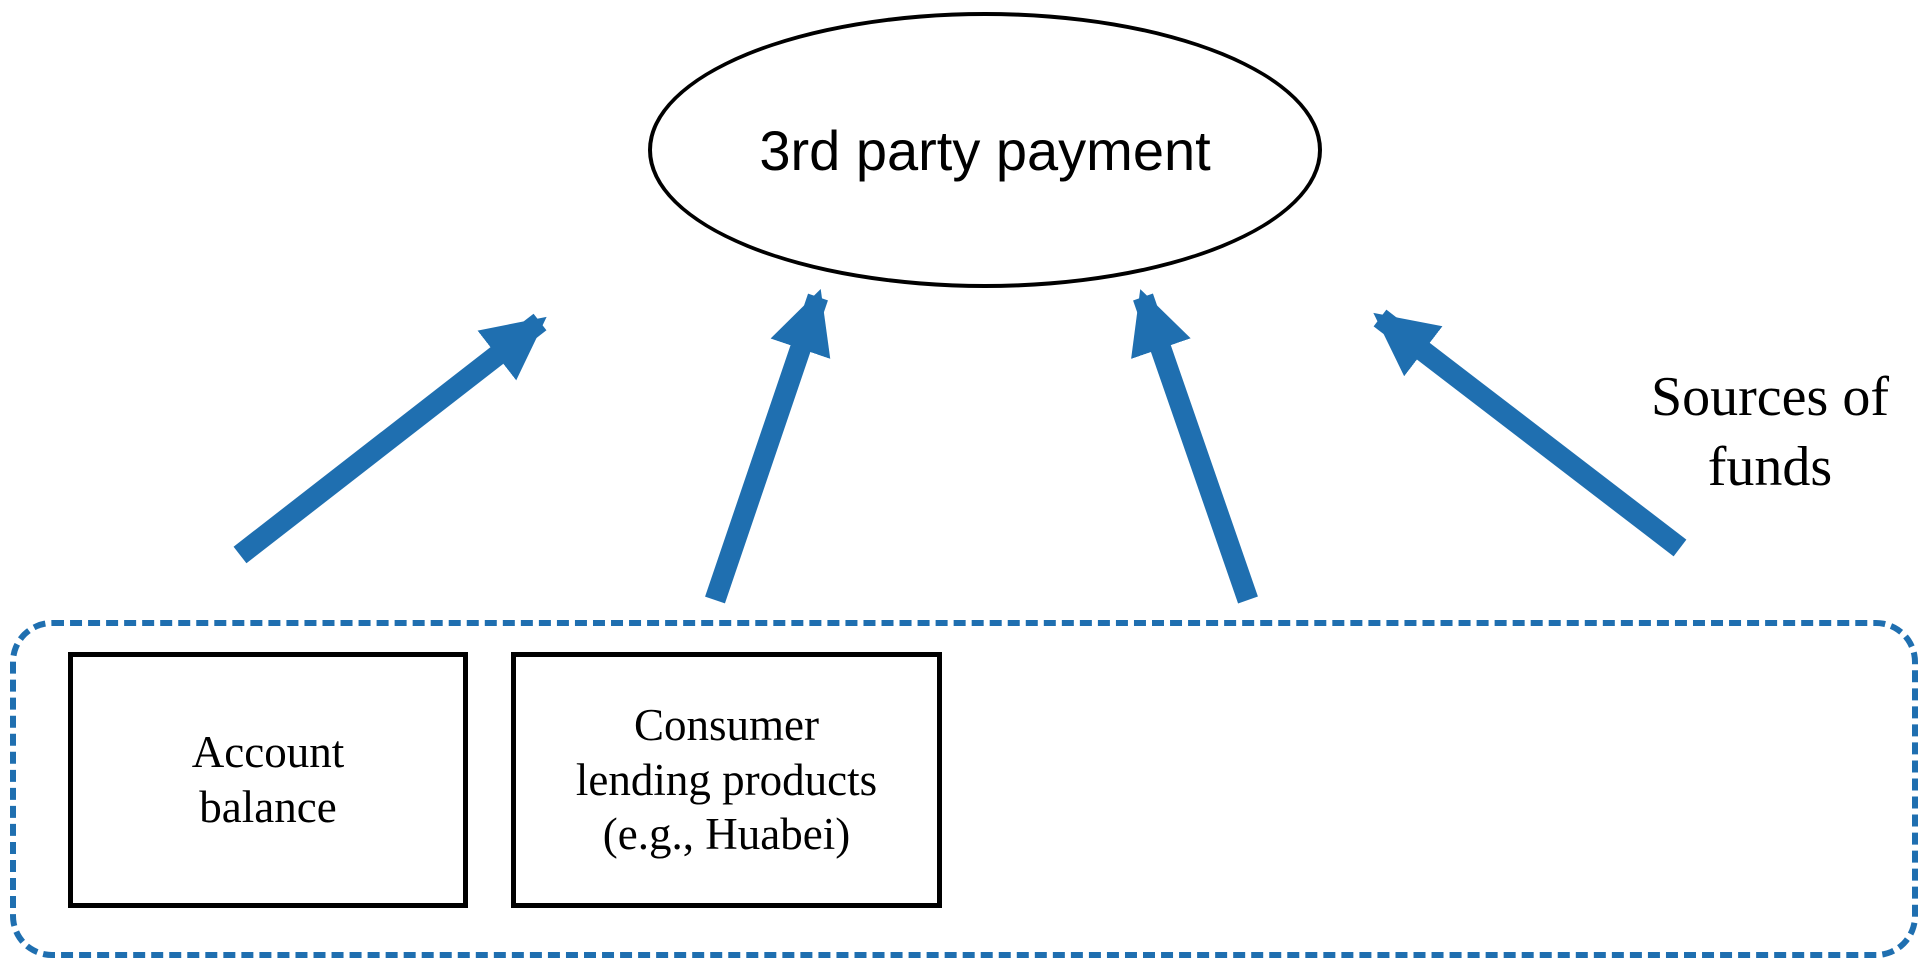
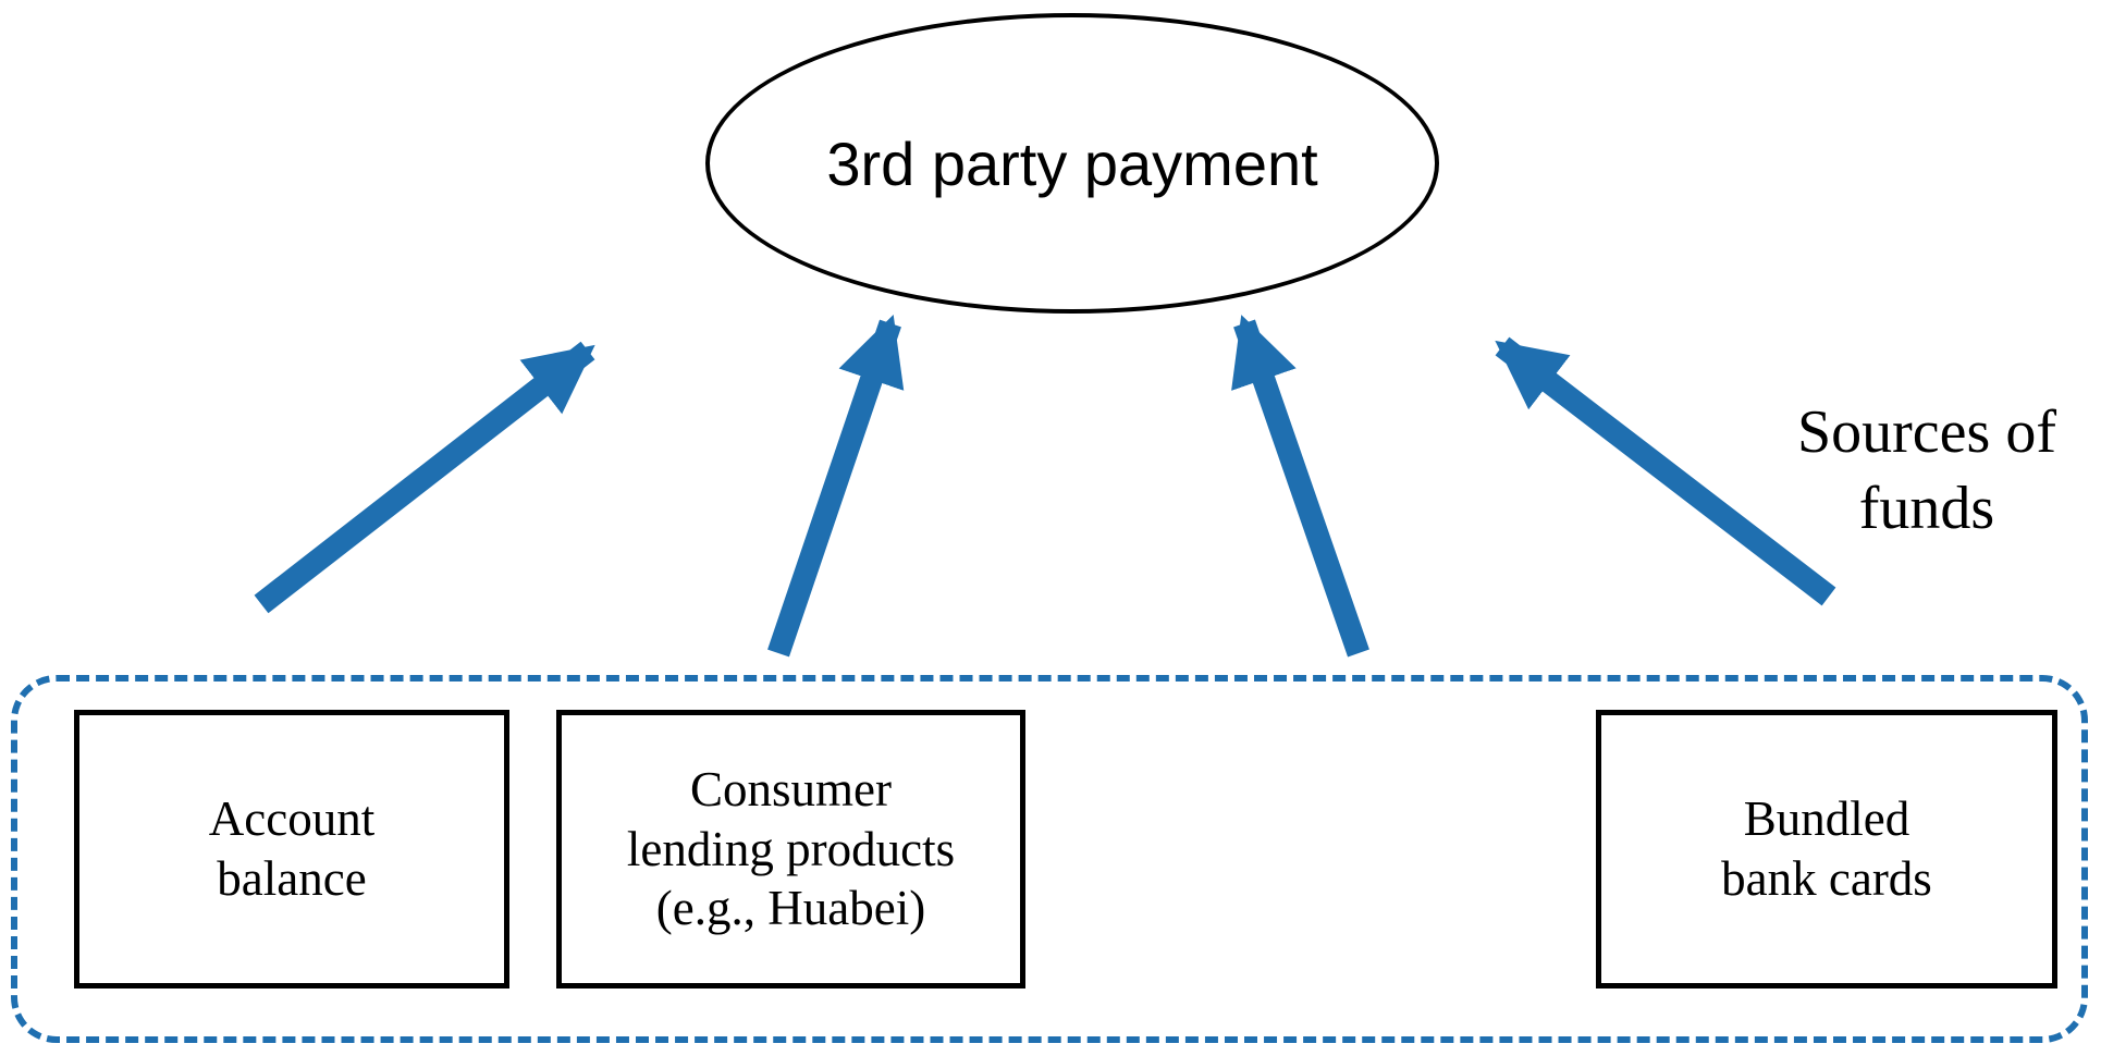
  3rd party payment
  Sources of
  funds
  Account
  balance
  Consumer
  lending products
  (e.g., Huabei)
+ Bundled
+ bank cards
